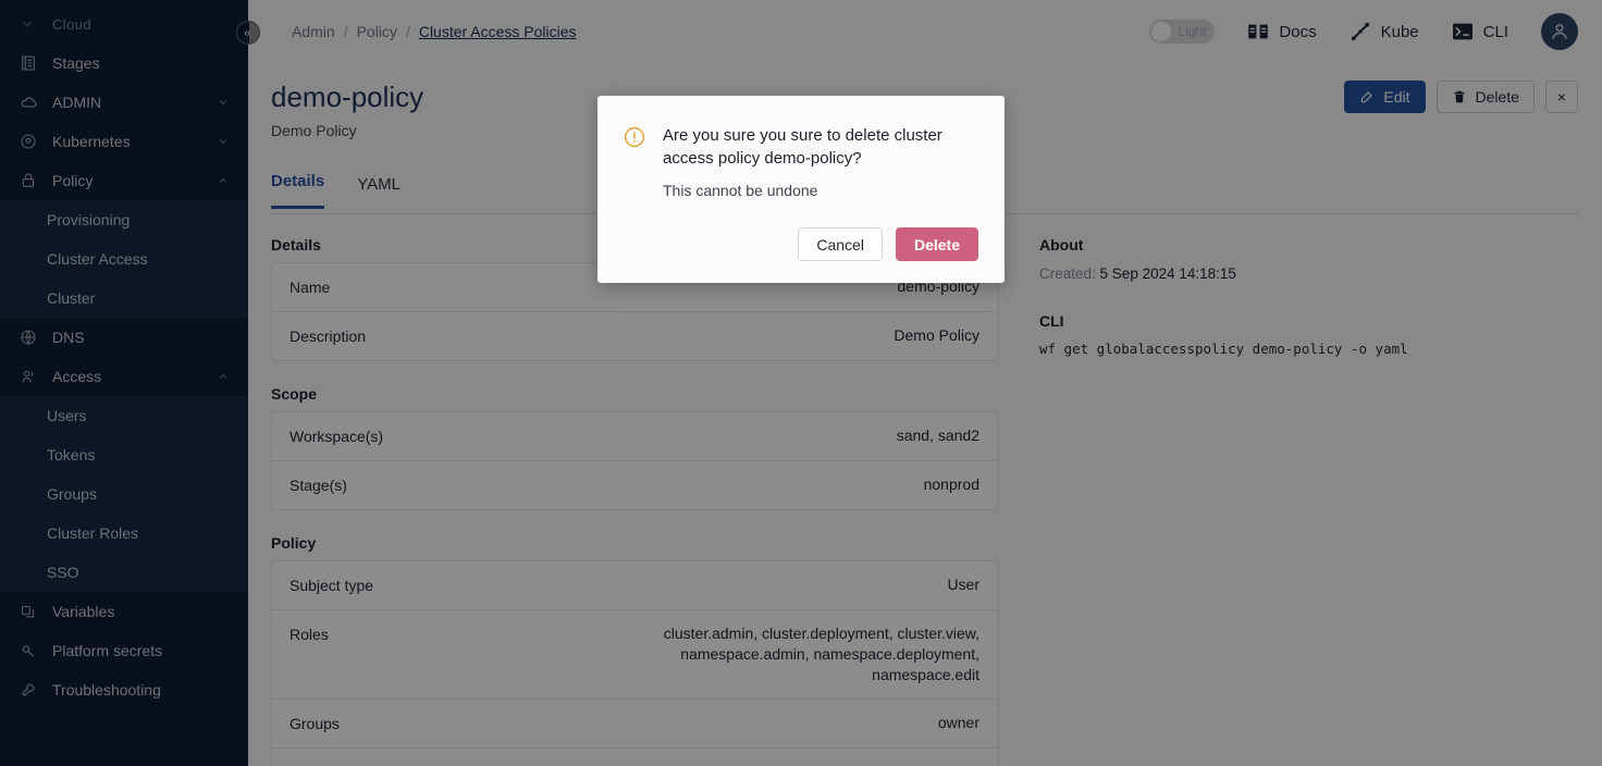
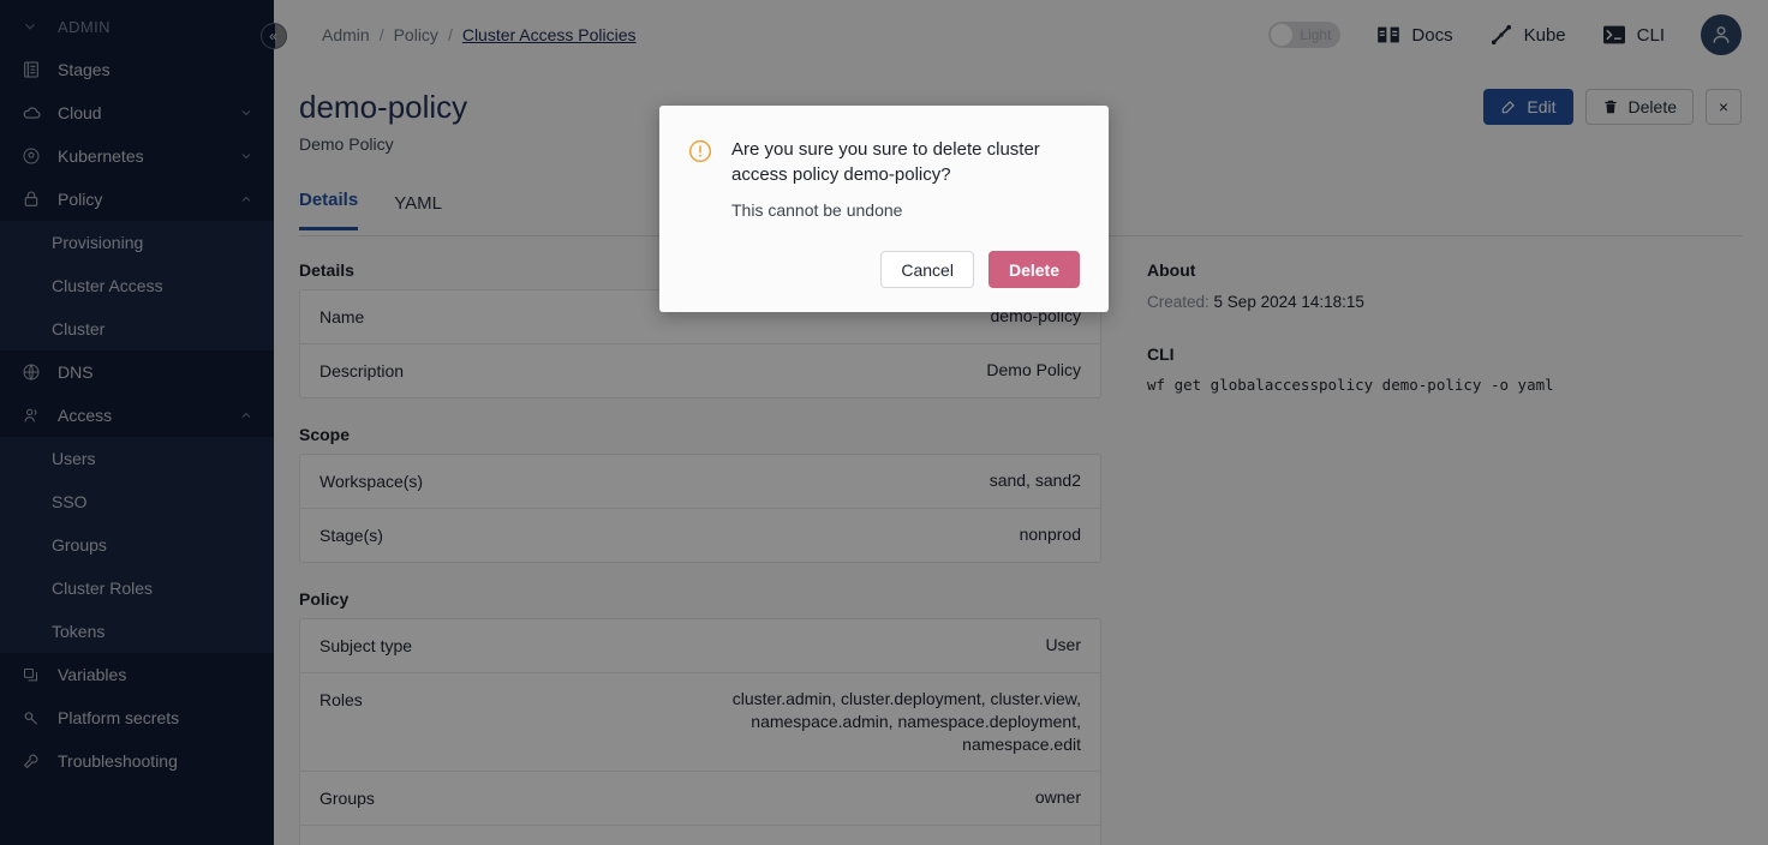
- Cloud
+ ADMIN
  Stages
- ADMIN
+ Cloud
  Kubernetes
  Policy
  Provisioning
  Cluster Access
  Cluster
  DNS
  Access
  Users
- Tokens
+ SSO
  Groups
  Cluster Roles
- SSO
+ Tokens
  Variables
  Platform secrets
  Troubleshooting
  Admin
  /
  Policy
  /
  Cluster Access Policies
  Light
  Docs
  Kube
  CLI
  demo-policy
  Demo Policy
  Edit
  Delete
  ×
  Details
  YAML
  Details
  Name
  demo-policy
  Description
  Demo Policy
  Scope
  Workspace(s)
  sand, sand2
  Stage(s)
  nonprod
  Policy
  Subject type
  User
  Roles
  cluster.admin, cluster.deployment, cluster.view, namespace.admin, namespace.deployment, namespace.edit
  Groups
  owner
  About
  Created: 5 Sep 2024 14:18:15
  CLI
  wf get globalaccesspolicy demo-policy -o yaml
  «
  Are you sure you sure to delete cluster access policy demo-policy?
  This cannot be undone
  Cancel
  Delete
